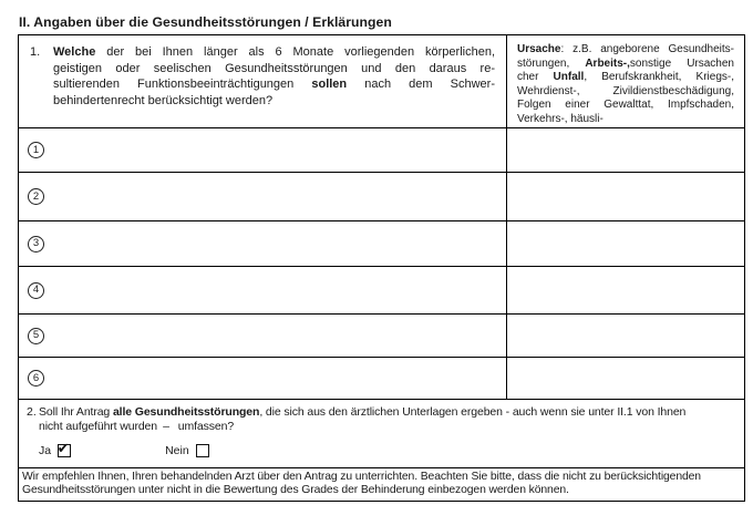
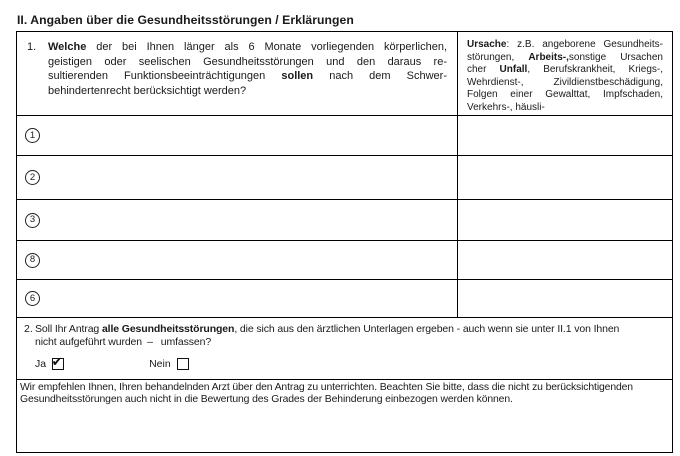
  II. Angaben über die Gesundheitsstörungen / Erklärungen
  1.
  Welche der bei Ihnen länger als 6 Monate vorliegenden körperlichen,
  geistigen oder seelischen Gesundheitsstörungen und den daraus re-
  sultierenden Funktionsbeeinträchtigungen sollen nach dem Schwer-
  behindertenrecht berücksichtigt werden?
  Ursache: z.B. angeborene Gesundheits-
  störungen, Arbeits-,sonstige Ursachen
  cher Unfall, Berufskrankheit, Kriegs-,
  Wehrdienst-, Zivildienstbeschädigung,
  Folgen einer Gewalttat, Impfschaden,
  Verkehrs-, häusli-
  1
  2
  3
- 4
- 5
+ 8
  6
  2.
  Soll Ihr Antrag alle Gesundheitsstörungen, die sich aus den ärztlichen Unterlagen ergeben - auch wenn sie unter II.1 von Ihnen
  nicht aufgeführt wurden – umfassen?
  Ja
  ✔
  Nein
  Wir empfehlen Ihnen, Ihren behandelnden Arzt über den Antrag zu unterrichten. Beachten Sie bitte, dass die nicht zu berücksichtigenden
- Gesundheitsstörungen unter nicht in die Bewertung des Grades der Behinderung einbezogen werden können.
+ Gesundheitsstörungen auch nicht in die Bewertung des Grades der Behinderung einbezogen werden können.
